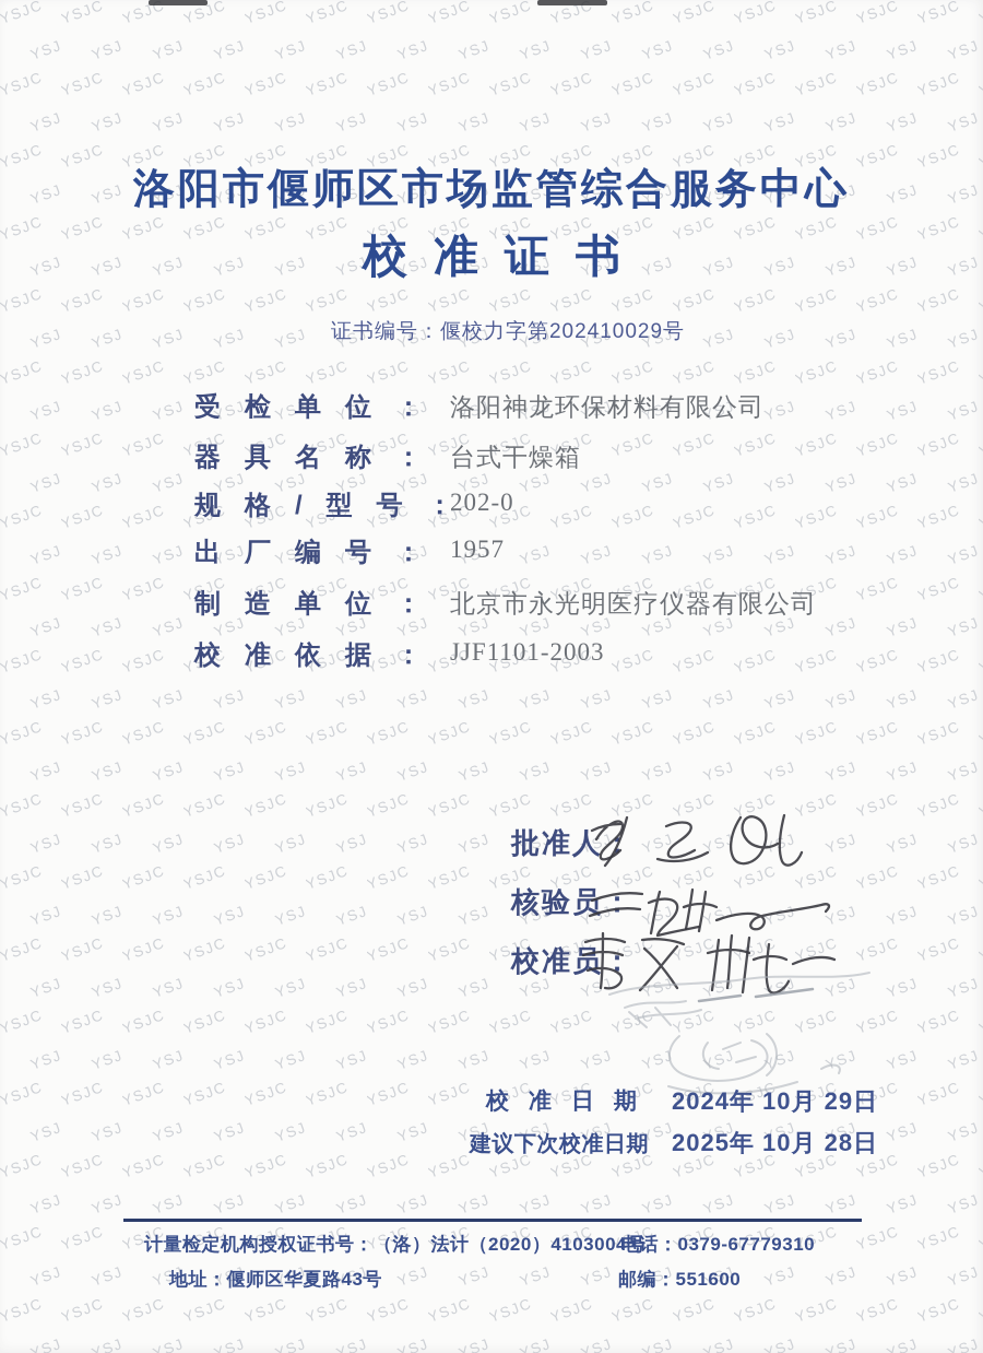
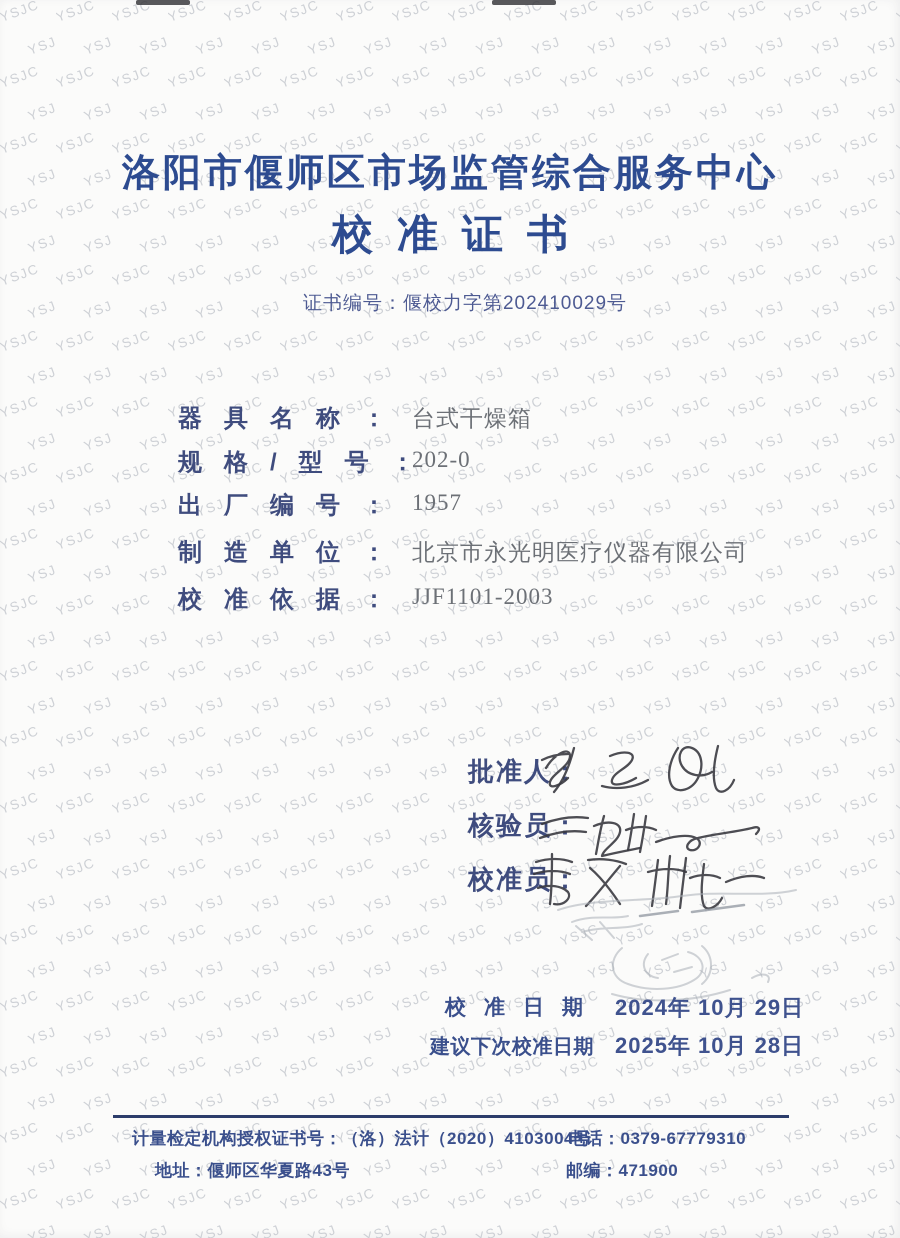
  洛阳市偃师区市场监管综合服务中心
  校准证书
  证书编号：偃校力字第202410029号
- 受检单位：
- 洛阳神龙环保材料有限公司
  器具名称：
  台式干燥箱
  规格/型号：
  202-0
  出厂编号：
  1957
  制造单位：
  北京市永光明医疗仪器有限公司
  校准依据：
  JJF1101-2003
  批准人
  核验员：
  校准员：
  校准日期
  2024年 10月 29日
  建议下次校准日期
  2025年 10月 28日
  计量检定机构授权证书号：（洛）法计（2020）4103004号
  电话：0379-67779310
  地址：偃师区华夏路43号
- 邮编：551600
+ 邮编：471900
